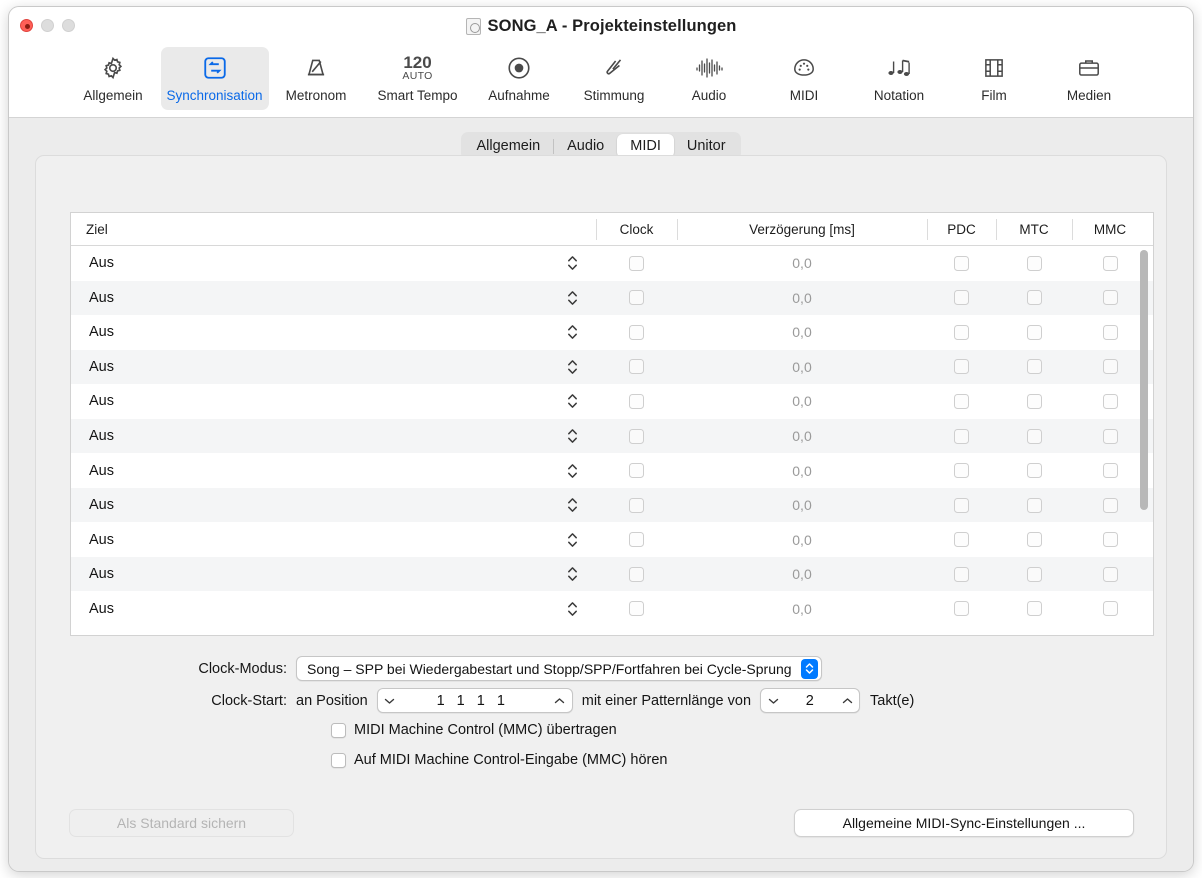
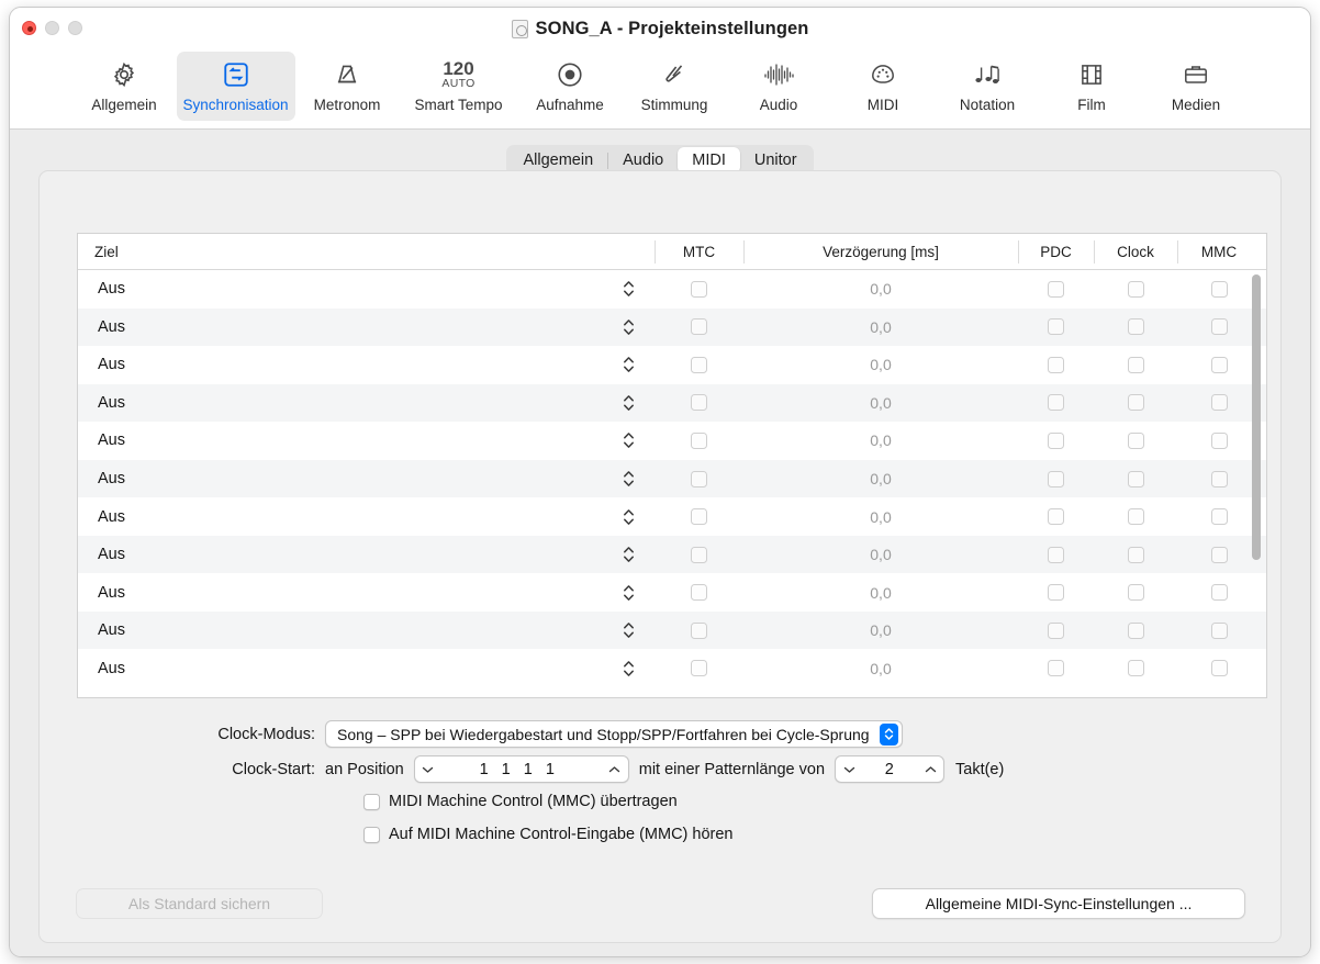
  SONG_A - Projekteinstellungen
  Allgemein
  Synchronisation
  Metronom
  120
  AUTO
  Smart Tempo
  Aufnahme
  Stimmung
  Audio
  MIDI
  Notation
  Film
  Medien
  Allgemein
  Audio
  MIDI
  Unitor
  Ziel
- Clock
+ MTC
  Verzögerung [ms]
  PDC
- MTC
+ Clock
  MMC
  Aus
  0,0
  Aus
  0,0
  Aus
  0,0
  Aus
  0,0
  Aus
  0,0
  Aus
  0,0
  Aus
  0,0
  Aus
  0,0
  Aus
  0,0
  Aus
  0,0
  Aus
  0,0
  Clock-Modus:
  Song – SPP bei Wiedergabestart und Stopp/SPP/Fortfahren bei Cycle-Sprung
  Clock-Start:
  an Position
  1 1 1 1
  mit einer Patternlänge von
  2
  Takt(e)
  MIDI Machine Control (MMC) übertragen
  Auf MIDI Machine Control-Eingabe (MMC) hören
  Als Standard sichern
  Allgemeine MIDI-Sync-Einstellungen ...
